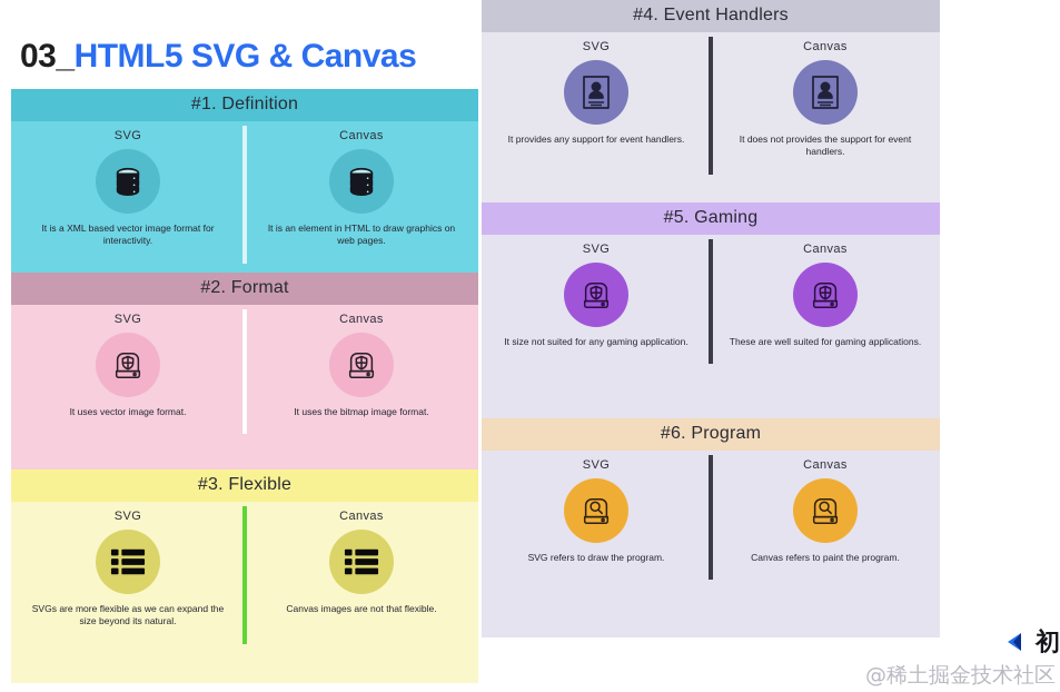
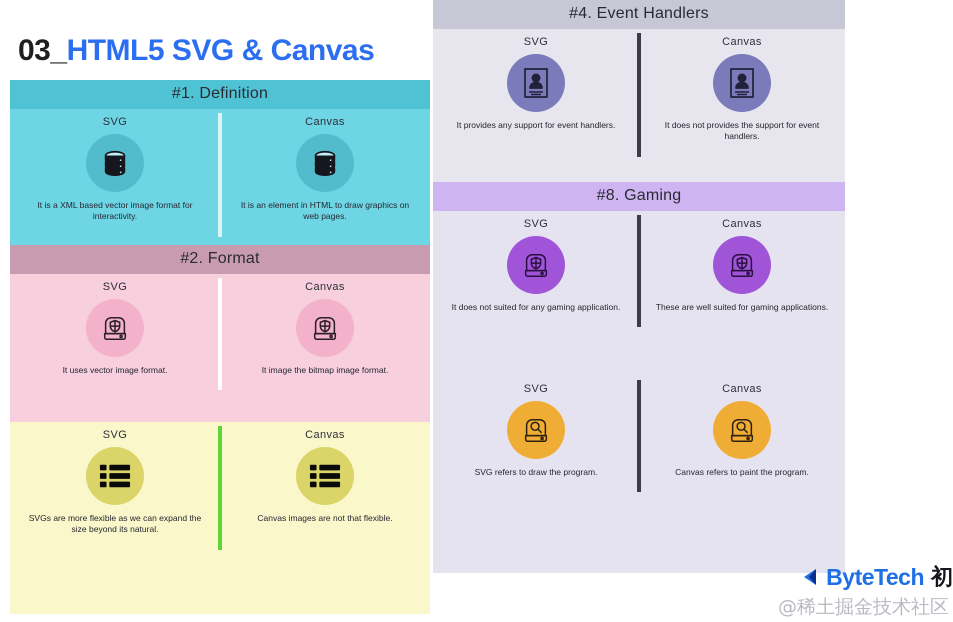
  03_HTML5 SVG & Canvas
  #1. Definition
  SVG
  It is a XML based vector image format for interactivity.
  Canvas
  It is an element in HTML to draw graphics on web pages.
  #2. Format
  SVG
  It uses vector image format.
  Canvas
- It uses the bitmap image format.
+ It image the bitmap image format.
- #3. Flexible
  SVG
  SVGs are more flexible as we can expand the size beyond its natural.
  Canvas
  Canvas images are not that flexible.
  #4. Event Handlers
  SVG
  It provides any support for event handlers.
  Canvas
  It does not provides the support for event handlers.
- #5. Gaming
+ #8. Gaming
  SVG
- It size not suited for any gaming application.
+ It does not suited for any gaming application.
  Canvas
  These are well suited for gaming applications.
- #6. Program
  SVG
  SVG refers to draw the program.
  Canvas
  Canvas refers to paint the program.
+ ByteTech
  初
  @稀土掘金技术社区
